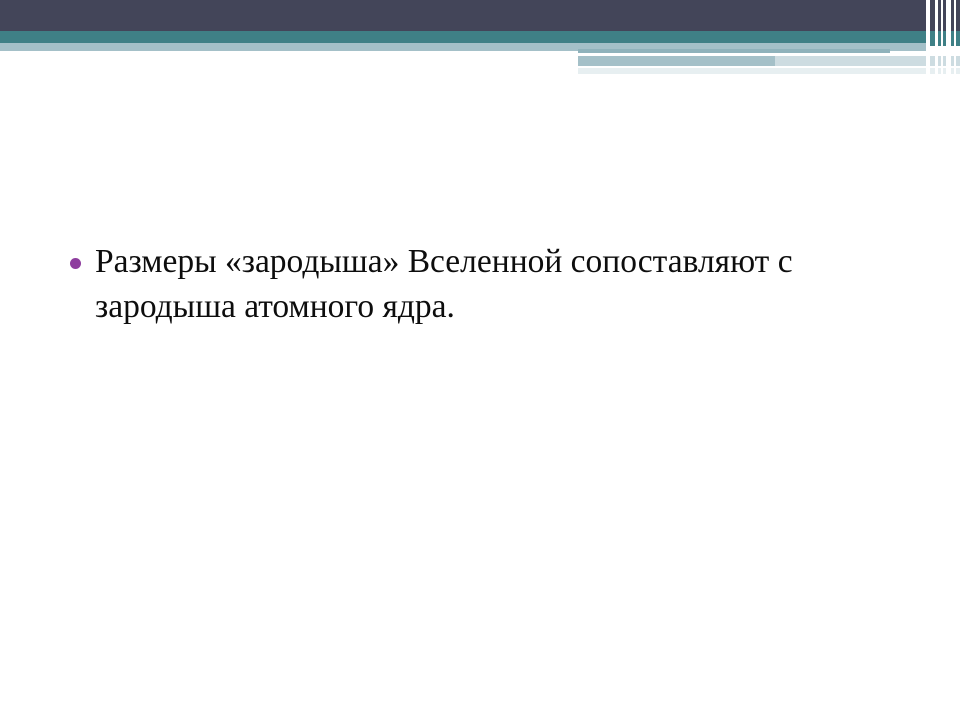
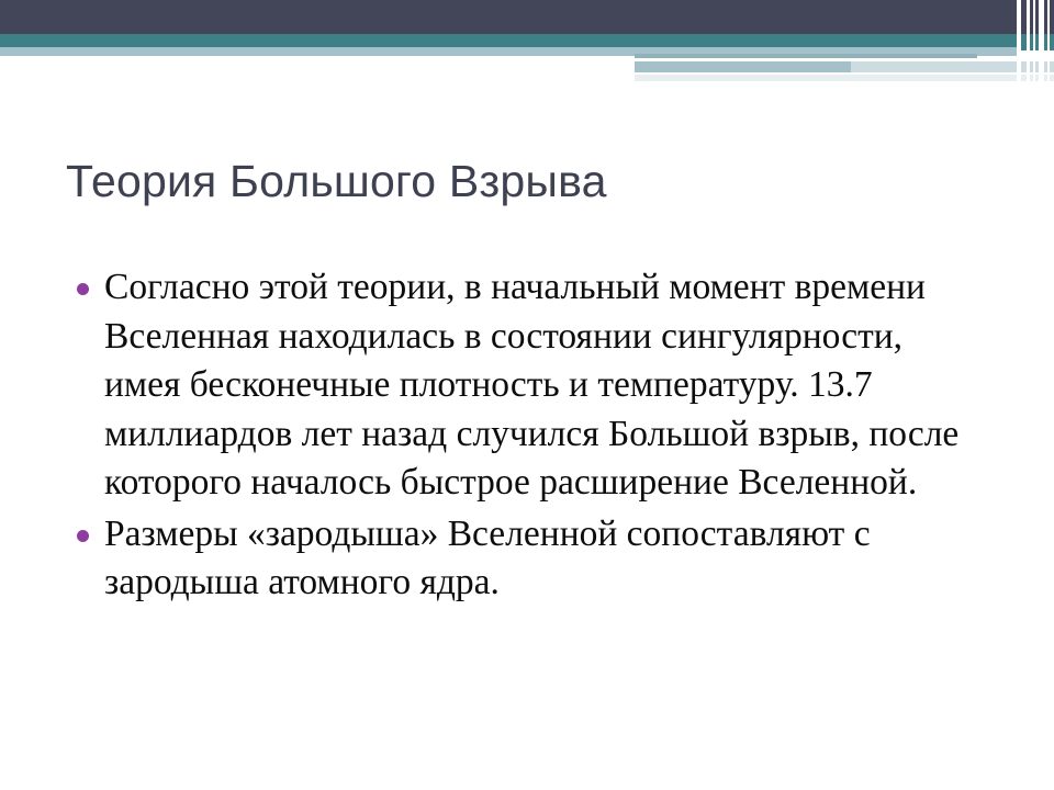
+ Теория Большого Взрыва
+ Согласно этой теории, в начальный момент времени Вселенная находилась в состоянии сингулярности, имея бесконечные плотность и температуру. 13.7 миллиардов лет назад случился Большой взрыв, после которого началось быстрое расширение Вселенной.
  Размеры «зародыша» Вселенной сопоставляют с зародыша атомного ядра.
